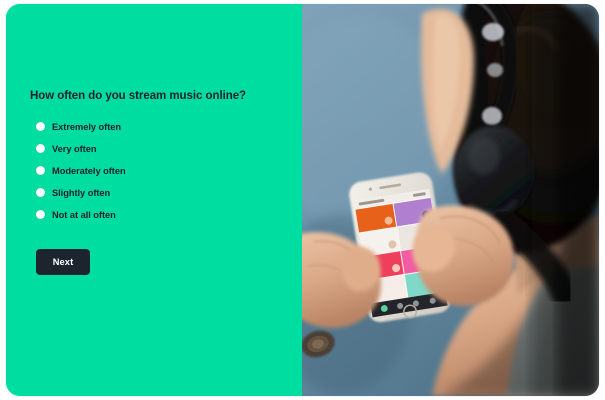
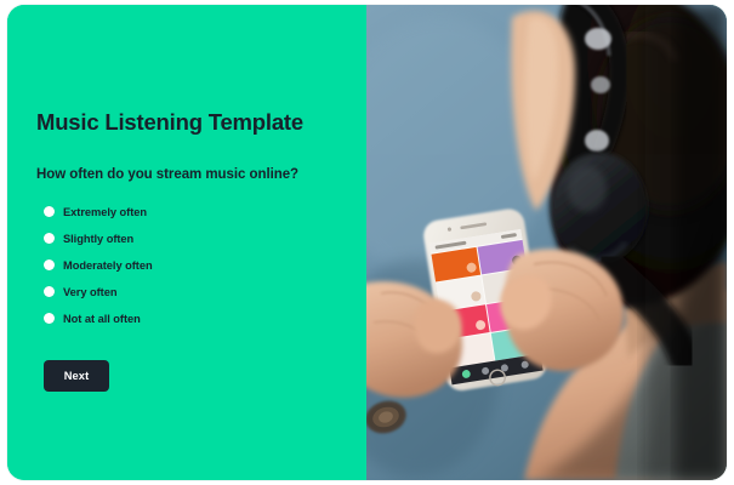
+ Music Listening Template
  How often do you stream music online?
  Extremely often
- Very often
+ Slightly often
  Moderately often
- Slightly often
+ Very often
  Not at all often
  Next
